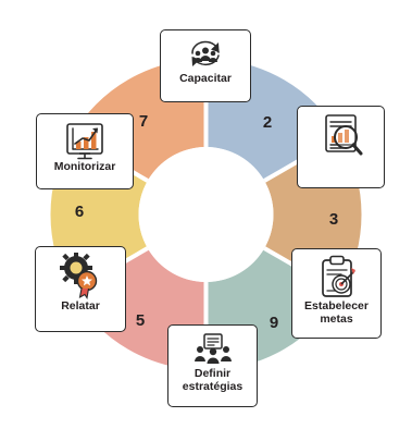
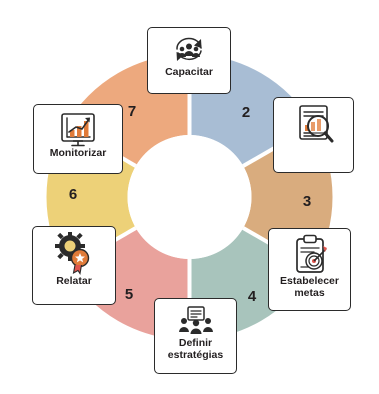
  7
  2
  3
- 9
+ 4
  5
  6
  Capacitar
  Estabelecer
  metas
  Definir
  estratégias
  Relatar
  Monitorizar
